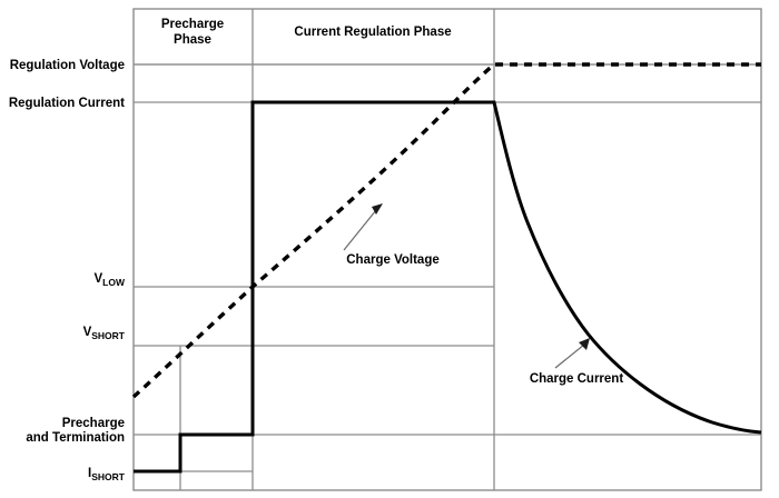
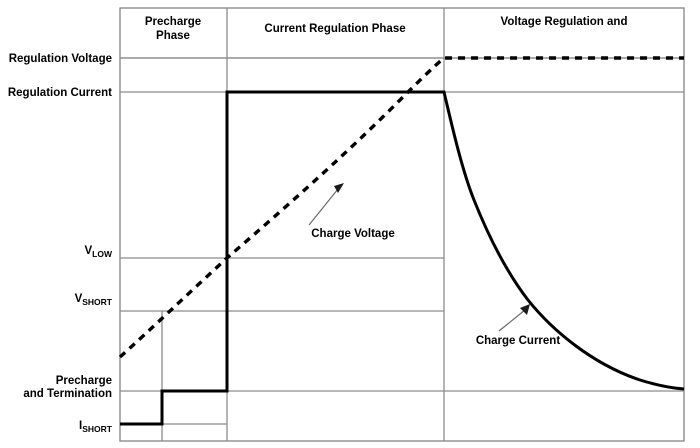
  Regulation Voltage
  Regulation Current
  VLOW
  VSHORT
  Precharge
  and Termination
  ISHORT
  Precharge
  Phase
  Current Regulation Phase
+ Voltage Regulation and
  Charge Voltage
  Charge Current
